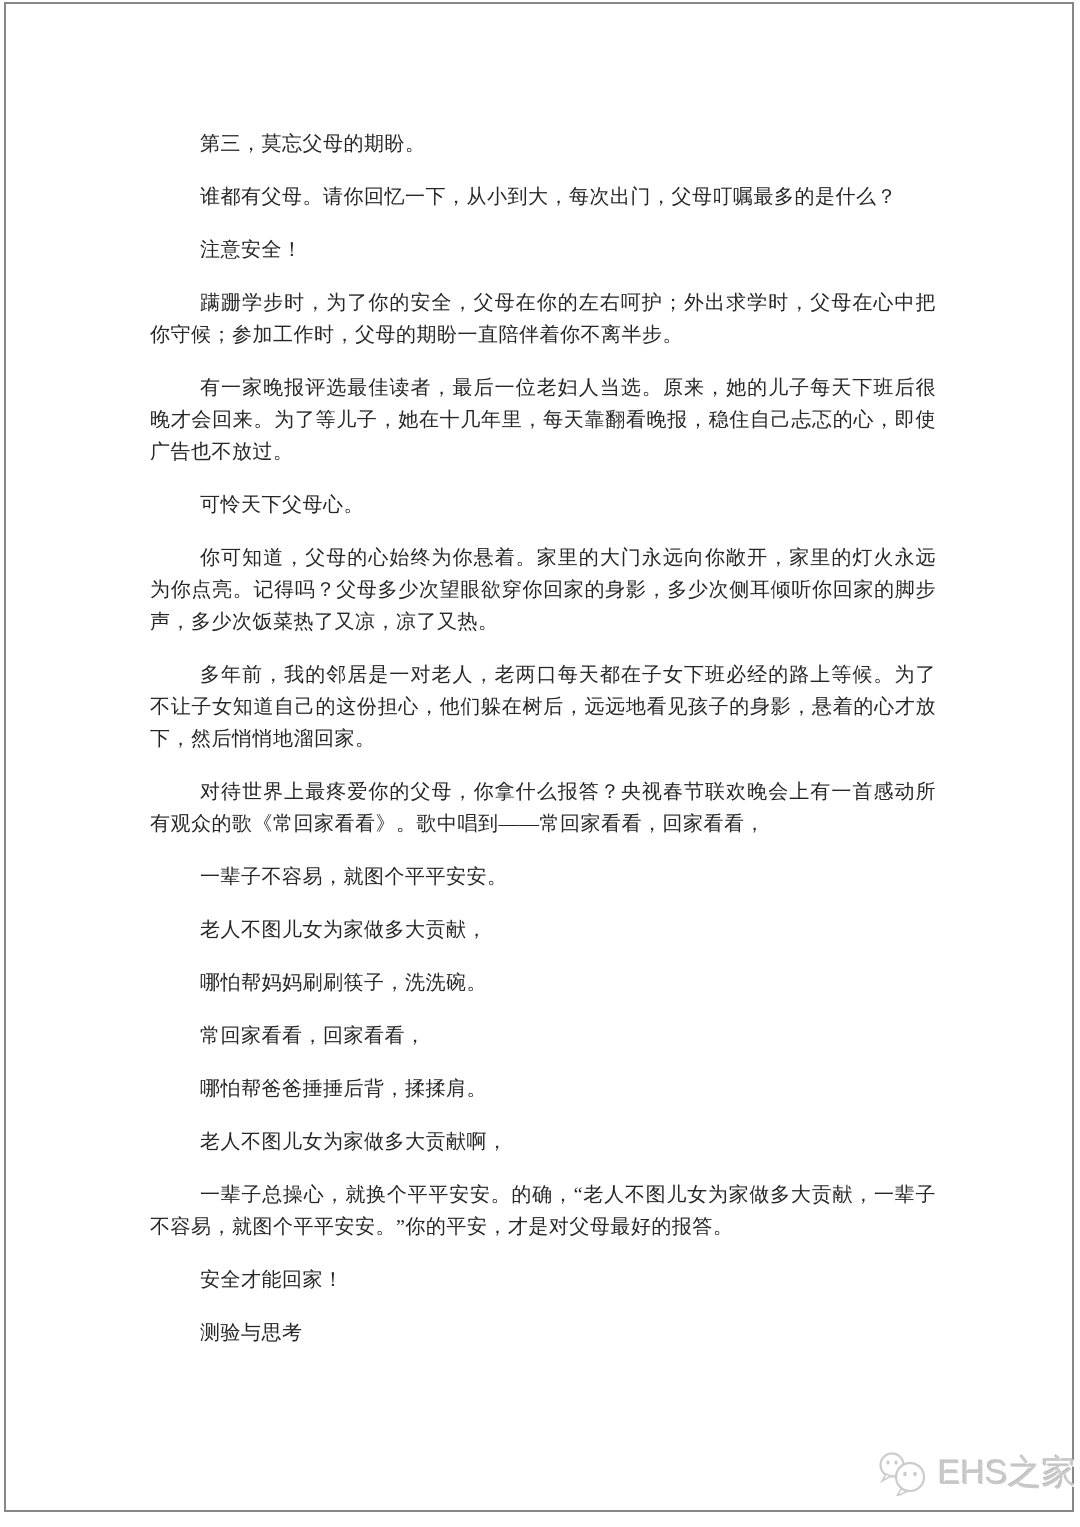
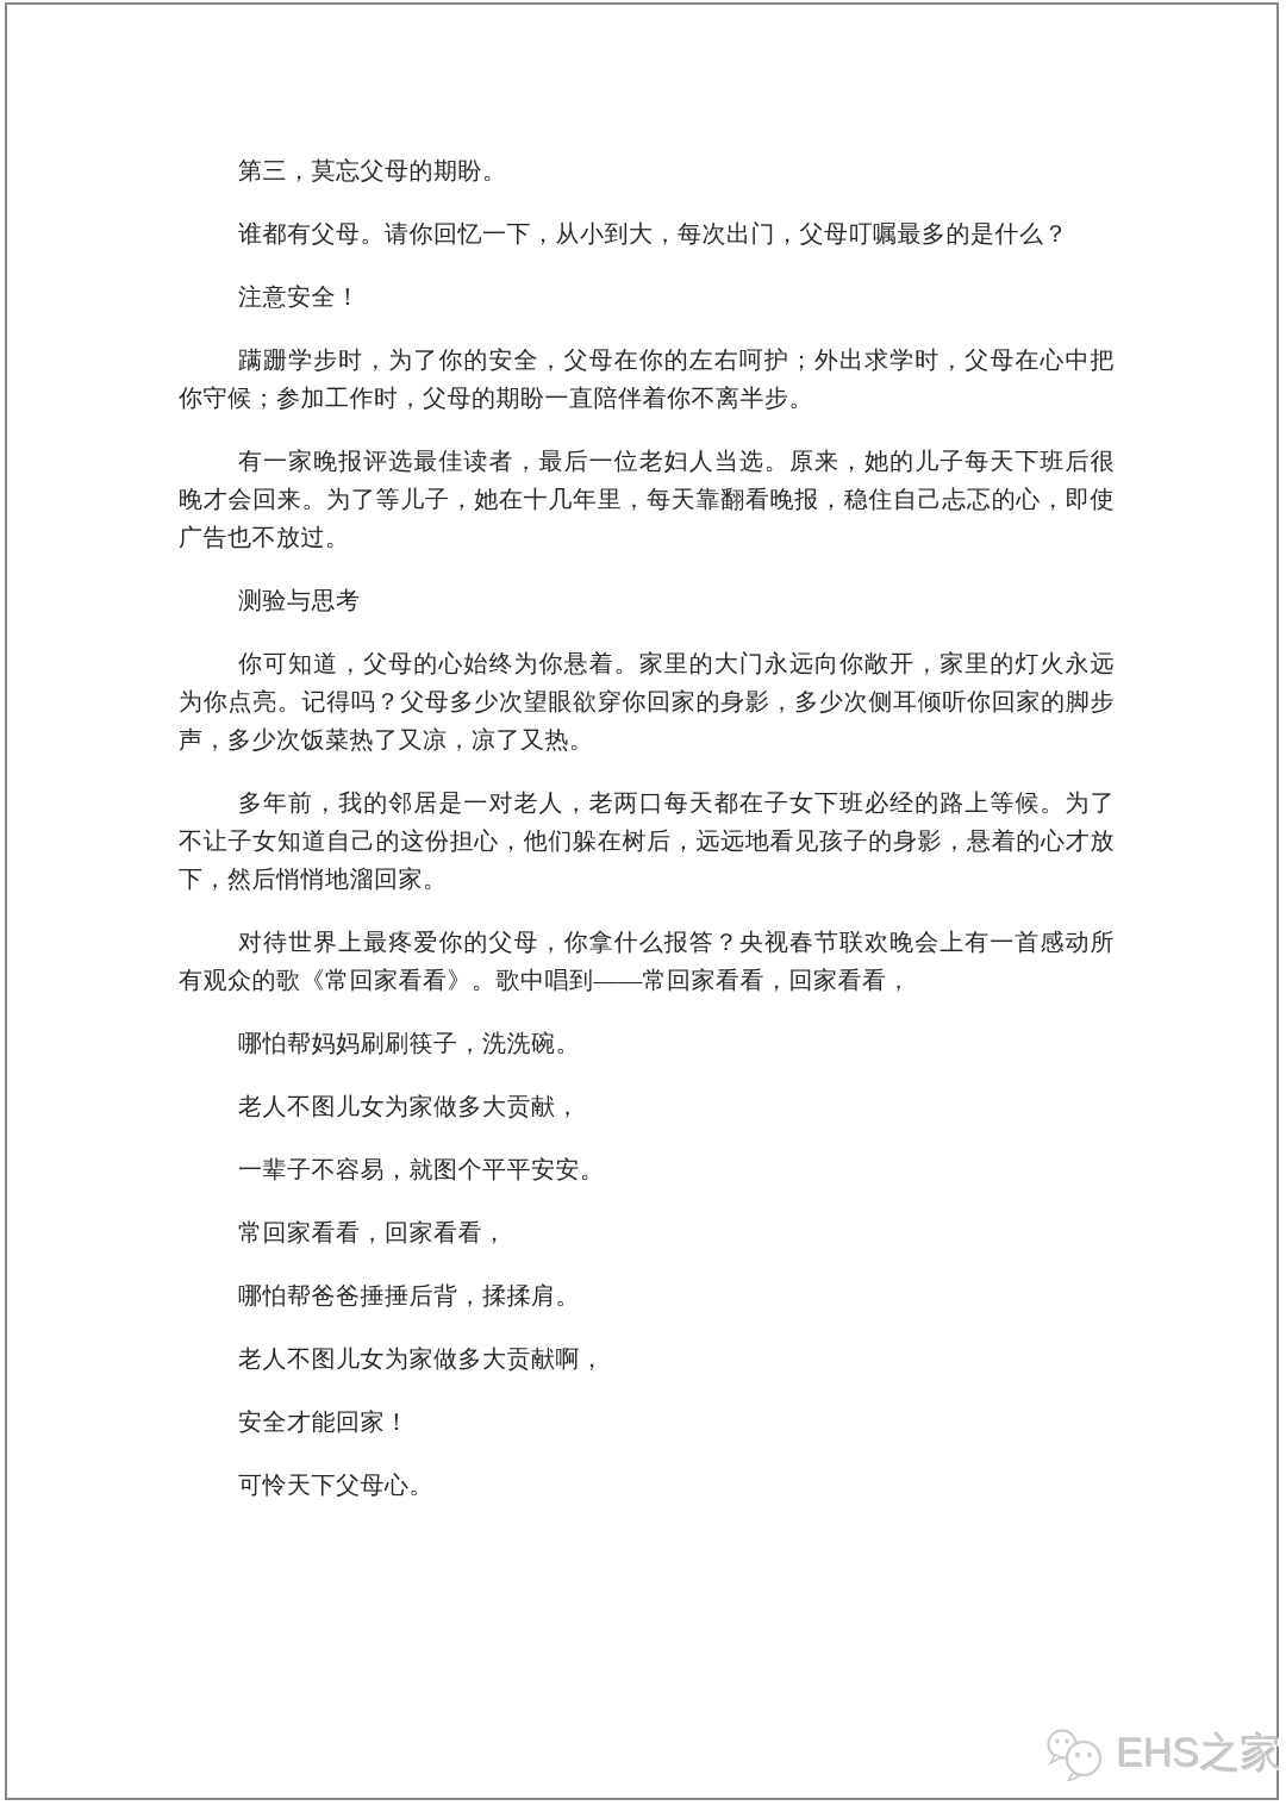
  第三，莫忘父母的期盼。
  谁都有父母。请你回忆一下，从小到大，每次出门，父母叮嘱最多的是什么？
  注意安全！
  蹒跚学步时，为了你的安全，父母在你的左右呵护；外出求学时，父母在心中把你守候；参加工作时，父母的期盼一直陪伴着你不离半步。
  有一家晚报评选最佳读者，最后一位老妇人当选。原来，她的儿子每天下班后很晚才会回来。为了等儿子，她在十几年里，每天靠翻看晚报，稳住自己忐忑的心，即使广告也不放过。
- 可怜天下父母心。
+ 测验与思考
  你可知道，父母的心始终为你悬着。家里的大门永远向你敞开，家里的灯火永远为你点亮。记得吗？父母多少次望眼欲穿你回家的身影，多少次侧耳倾听你回家的脚步声，多少次饭菜热了又凉，凉了又热。
  多年前，我的邻居是一对老人，老两口每天都在子女下班必经的路上等候。为了不让子女知道自己的这份担心，他们躲在树后，远远地看见孩子的身影，悬着的心才放下，然后悄悄地溜回家。
  对待世界上最疼爱你的父母，你拿什么报答？央视春节联欢晚会上有一首感动所有观众的歌《常回家看看》。歌中唱到——常回家看看，回家看看，
- 一辈子不容易，就图个平平安安。
+ 哪怕帮妈妈刷刷筷子，洗洗碗。
  老人不图儿女为家做多大贡献，
- 哪怕帮妈妈刷刷筷子，洗洗碗。
+ 一辈子不容易，就图个平平安安。
  常回家看看，回家看看，
  哪怕帮爸爸捶捶后背，揉揉肩。
  老人不图儿女为家做多大贡献啊，
- 一辈子总操心，就换个平平安安。的确，“老人不图儿女为家做多大贡献，一辈子不容易，就图个平平安安。”你的平安，才是对父母最好的报答。
  安全才能回家！
- 测验与思考
+ 可怜天下父母心。
  EHS之家
